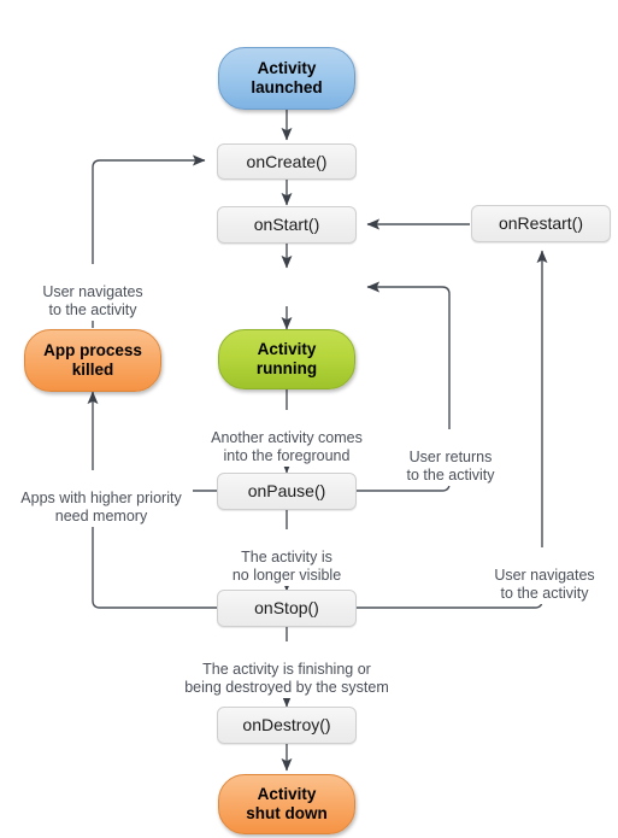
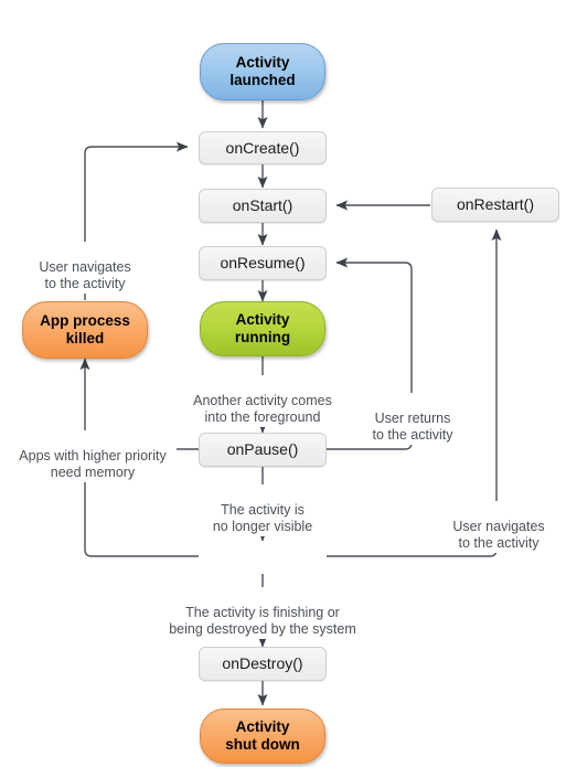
  Activity
  launched
  onCreate()
  onStart()
  onRestart()
+ onResume()
  Activity
  running
  App process
  killed
  onPause()
- onStop()
  onDestroy()
  Activity
  shut down
  User navigates
  to the activity
  Another activity comes
  into the foreground
  User returns
  to the activity
  Apps with higher priority
  need memory
  The activity is
  no longer visible
  User navigates
  to the activity
  The activity is finishing or
  being destroyed by the system
